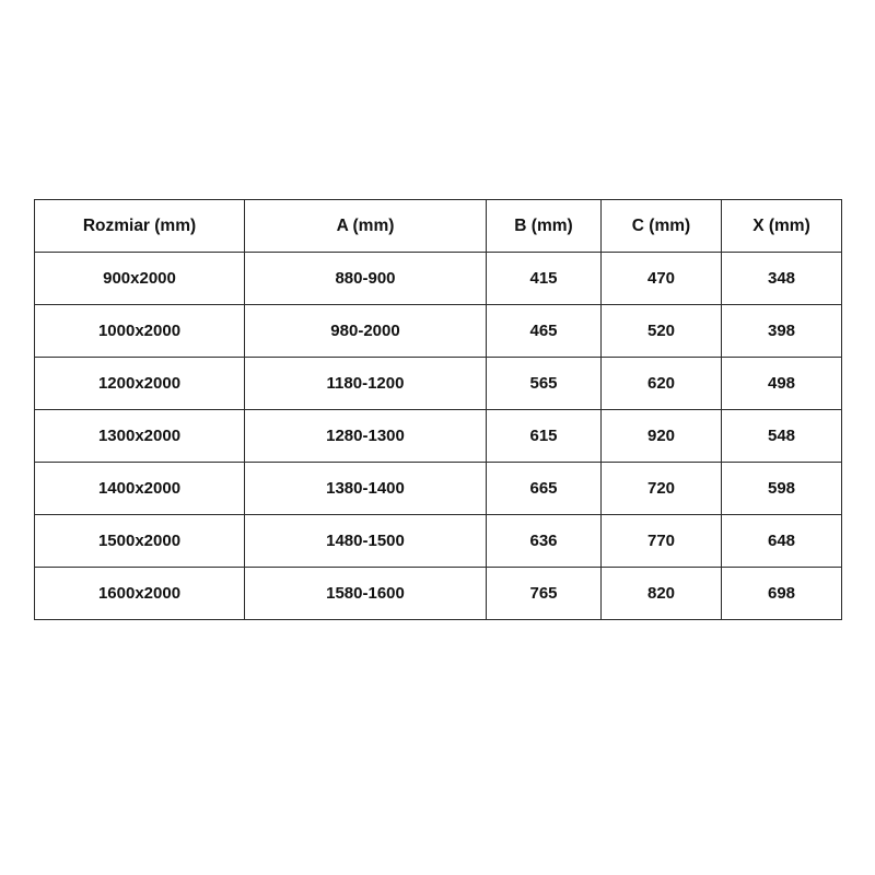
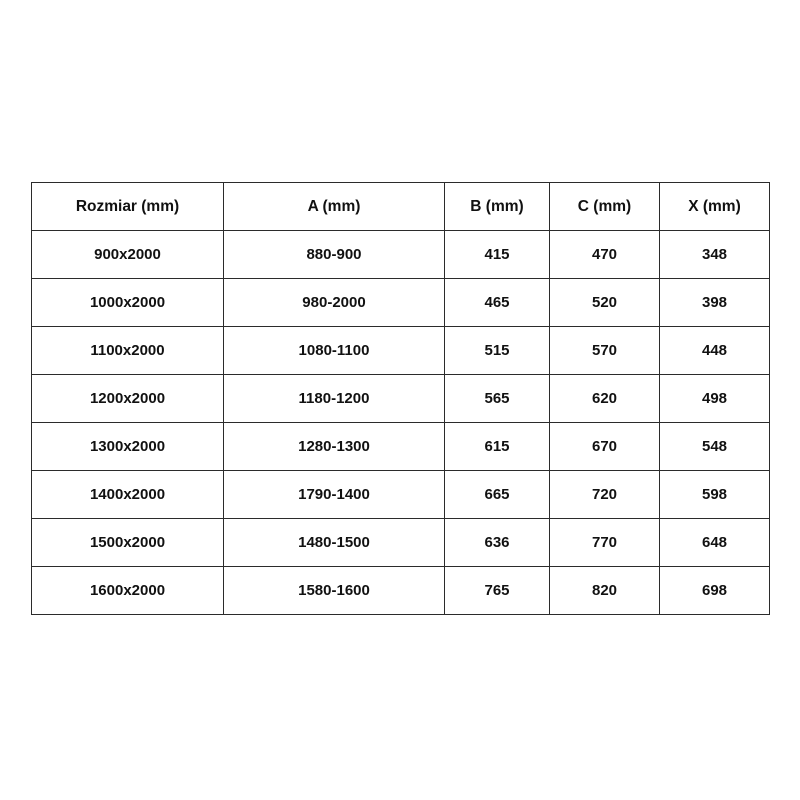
  Rozmiar (mm)	A (mm)	B (mm)	C (mm)	X (mm)
  900x2000	880-900	415	470	348
  1000x2000	980-2000	465	520	398
+ 1100x2000	1080-1100	515	570	448
  1200x2000	1180-1200	565	620	498
- 1300x2000	1280-1300	615	920	548
+ 1300x2000	1280-1300	615	670	548
- 1400x2000	1380-1400	665	720	598
+ 1400x2000	1790-1400	665	720	598
  1500x2000	1480-1500	636	770	648
  1600x2000	1580-1600	765	820	698
